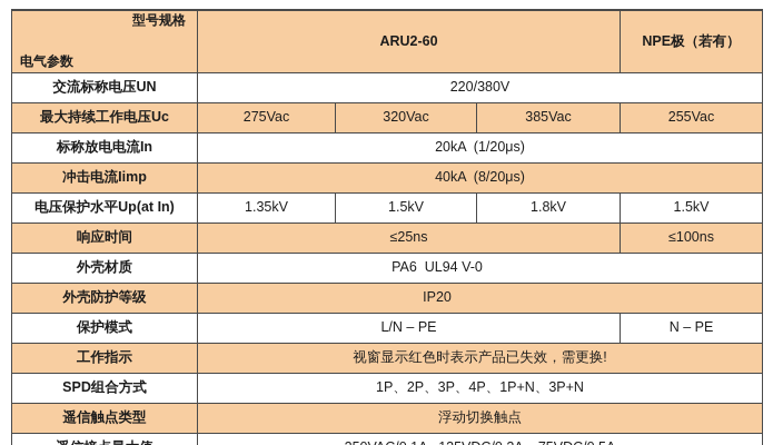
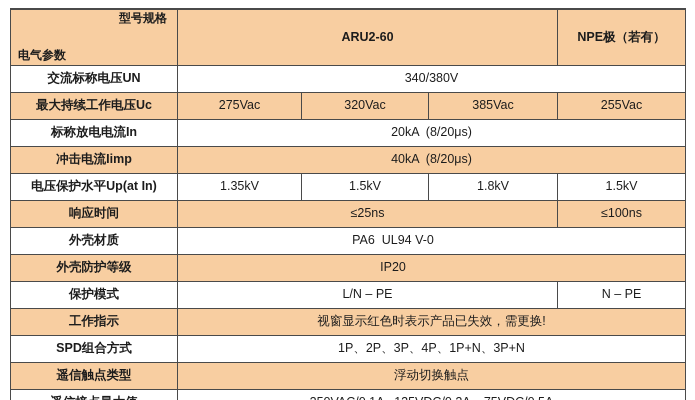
  型号规格 电气参数	ARU2-60	NPE极（若有）
- 交流标称电压UN	220/380V
+ 交流标称电压UN	340/380V
  最大持续工作电压Uc	275Vac	320Vac	385Vac	255Vac
- 标称放电电流In	20kA (1/20μs)
+ 标称放电电流In	20kA (8/20μs)
  冲击电流Iimp	40kA (8/20μs)
  电压保护水平Up(at In)	1.35kV	1.5kV	1.8kV	1.5kV
  响应时间	≤25ns	≤100ns
  外壳材质	PA6 UL94 V-0
  外壳防护等级	IP20
  保护模式	L/N – PE	N – PE
  工作指示	视窗显示红色时表示产品已失效，需更换!
  SPD组合方式	1P、2P、3P、4P、1P+N、3P+N
  遥信触点类型	浮动切换触点
